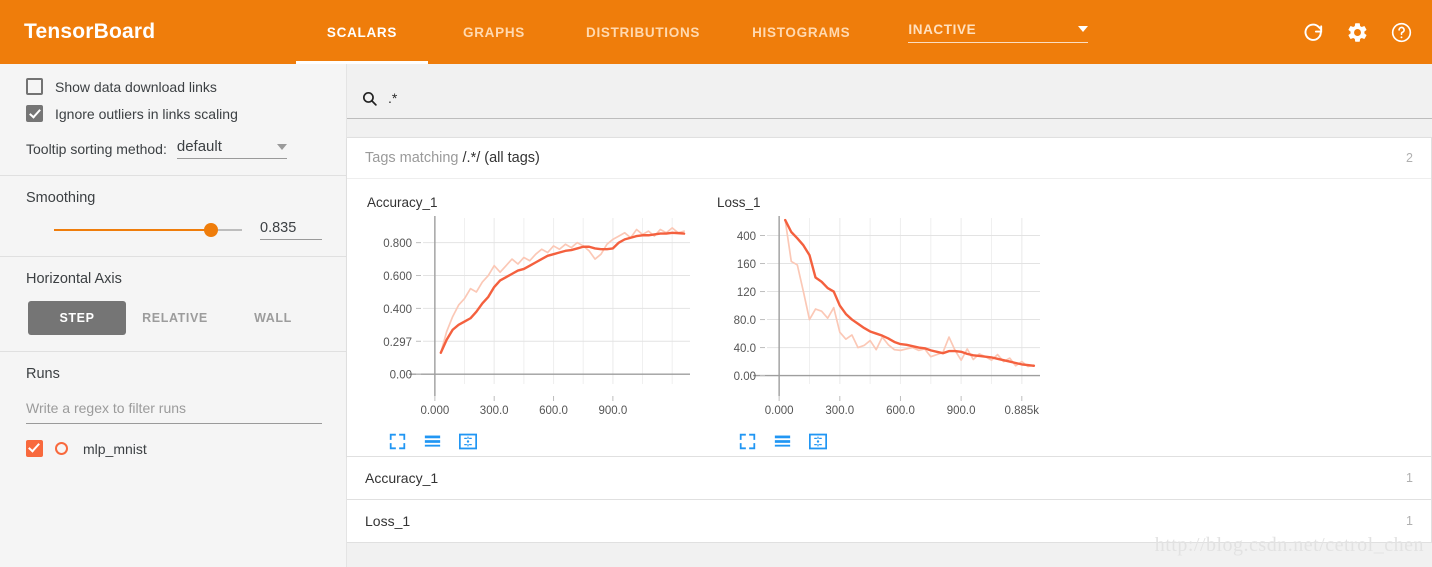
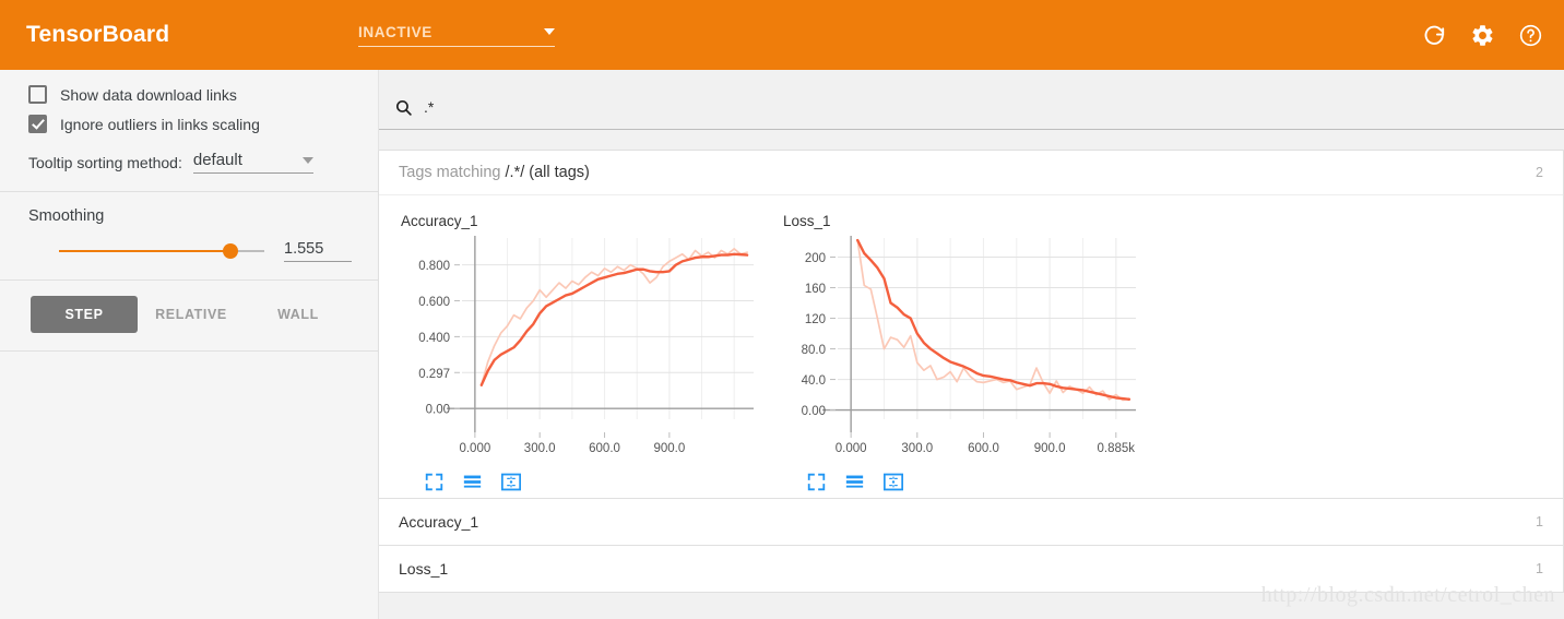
  TensorBoard
- SCALARS
- GRAPHS
- DISTRIBUTIONS
- HISTOGRAMS
  INACTIVE
  Show data download links
  Ignore outliers in links scaling
  Tooltip sorting method:
  default
  Smoothing
- 0.835
+ 1.555
- Horizontal Axis
  STEP
  RELATIVE
  WALL
- Runs
- Write a regex to filter runs
- mlp_mnist
  .*
  Tags matching /.*/ (all tags)
  2
  Accuracy_1
  0.00
  0.297
  0.400
  0.600
  0.800
  0.000
  300.0
  600.0
  900.0
  Loss_1
  0.00
  40.0
  80.0
  120
  160
- 400
+ 200
  0.000
  300.0
  600.0
  900.0
  0.885k
  Accuracy_1
  1
  Loss_1
  1
  http://blog.csdn.net/cetrol_chen
